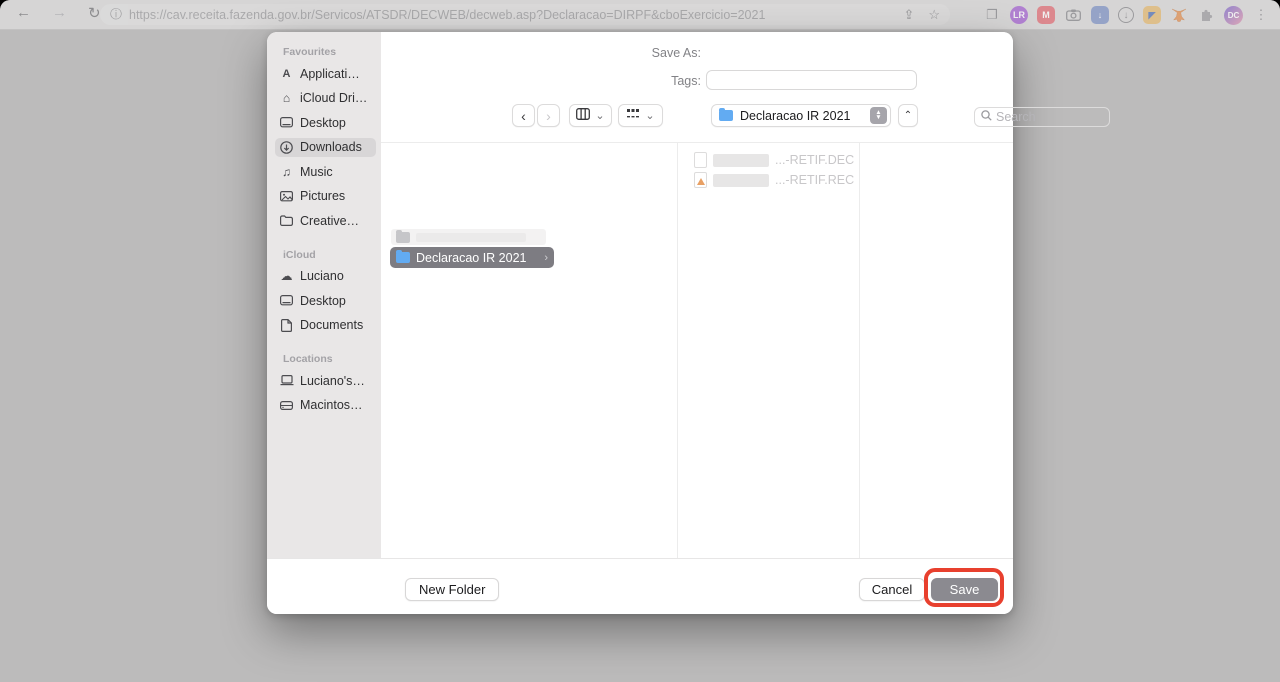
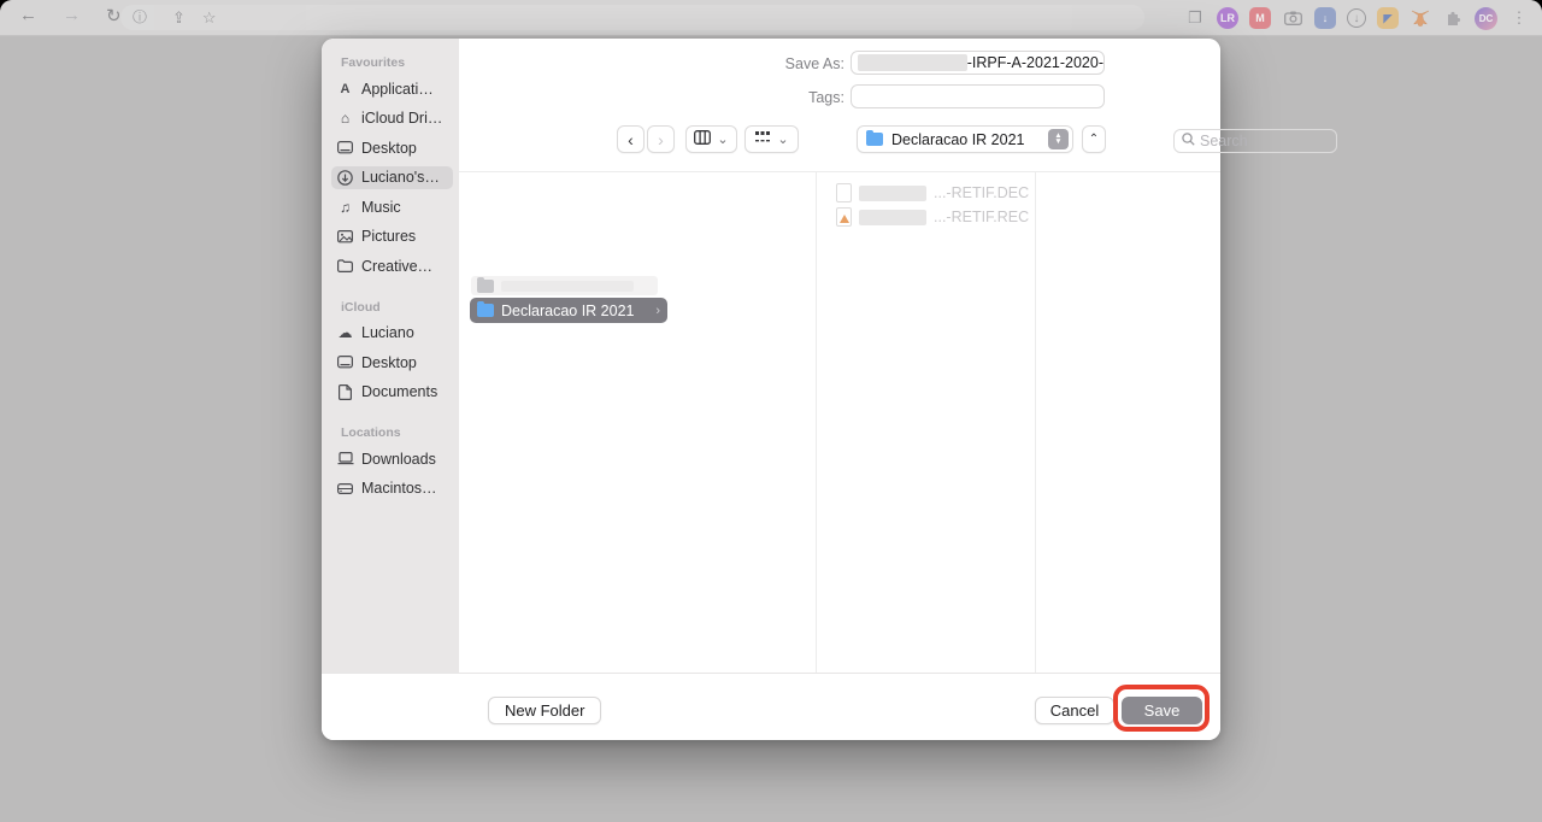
  ←
  →
  ↻
  ⓘ
- https://cav.receita.fazenda.gov.br/Servicos/ATSDR/DECWEB/decweb.asp?Declaracao=DIRPF&cboExercicio=2021
  ⇪
  ☆
  ❐
  LR
  M
  ↓
  ↓
  ◤
  DC
  ⋮
  Favourites
  A
  Applicati…
  ⌂
  iCloud Dri…
  Desktop
- Downloads
+ Luciano's…
  ♫
  Music
  Pictures
  Creative…
  iCloud
  ☁
  Luciano
  Desktop
  Documents
  Locations
- Luciano's…
+ Downloads
  Macintos…
  Save As:
+ -IRPF-A-2021-2020-
  Tags:
  ‹
  ›
  ⌄
  ⌄
  Declaracao IR 2021
  ⌃
  Search
  Declaracao IR 2021
  ›
  ...-RETIF.DEC
  ...-RETIF.REC
  New Folder
  Cancel
  Save
